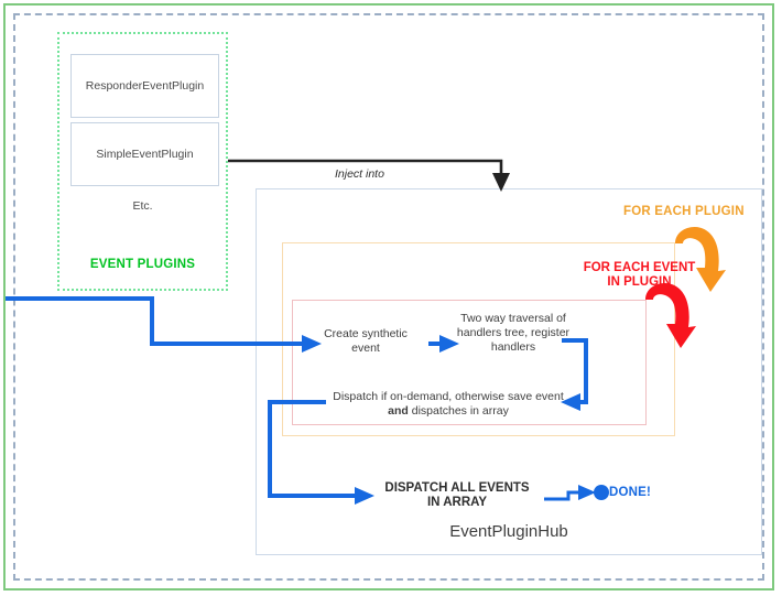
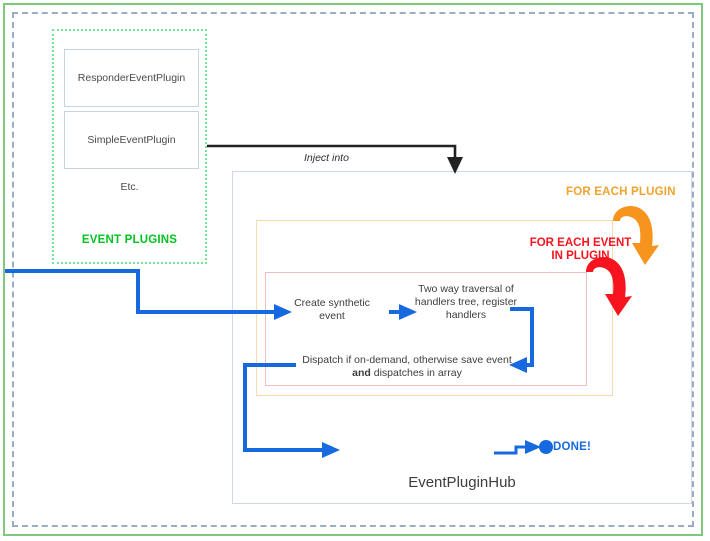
  ResponderEventPlugin
  SimpleEventPlugin
  Etc.
  EVENT PLUGINS
  EventPluginHub
  FOR EACH PLUGIN
  FOR EACH EVENT
  IN PLUGIN
  Create synthetic event
  Two way traversal of handlers tree, register handlers
  Dispatch if on-demand, otherwise save event and dispatches in array
- DISPATCH ALL EVENTS
- IN ARRAY
  DONE!
  Inject into
